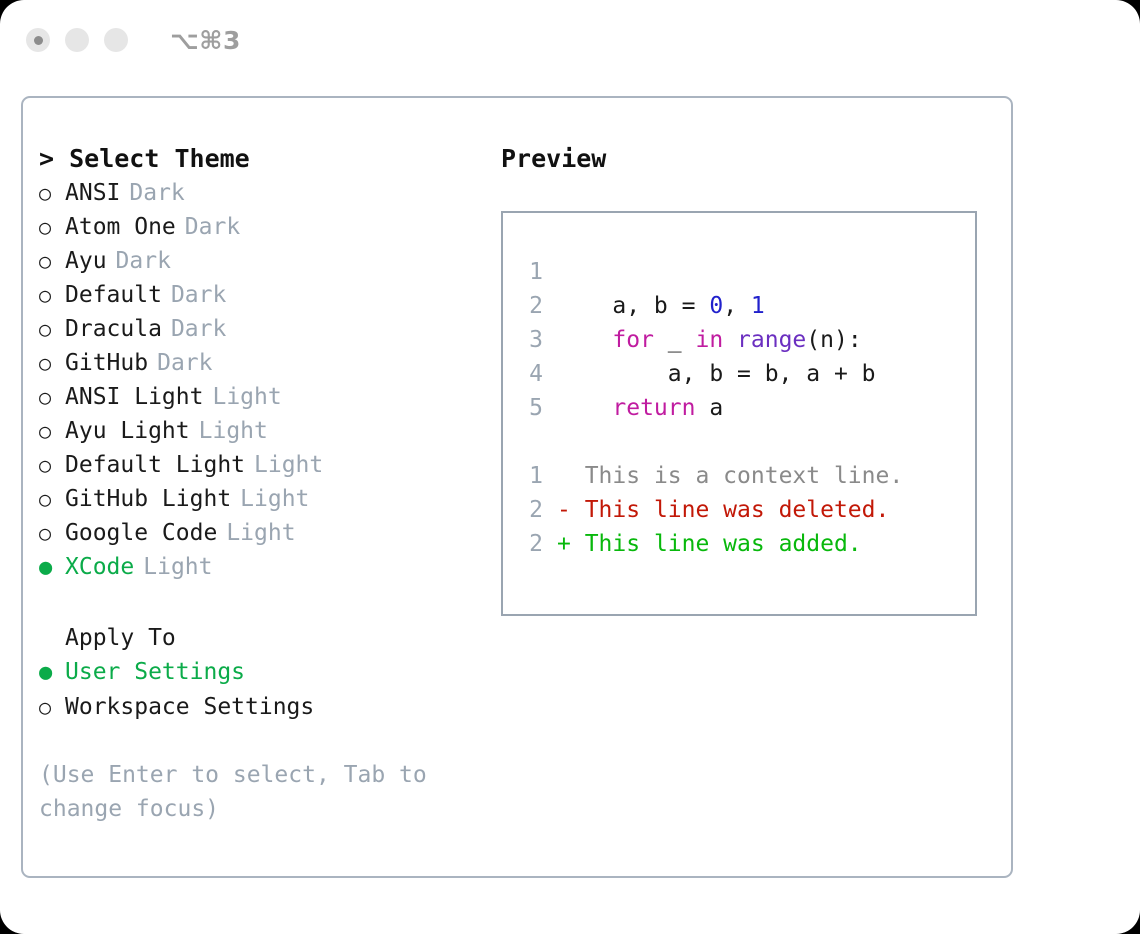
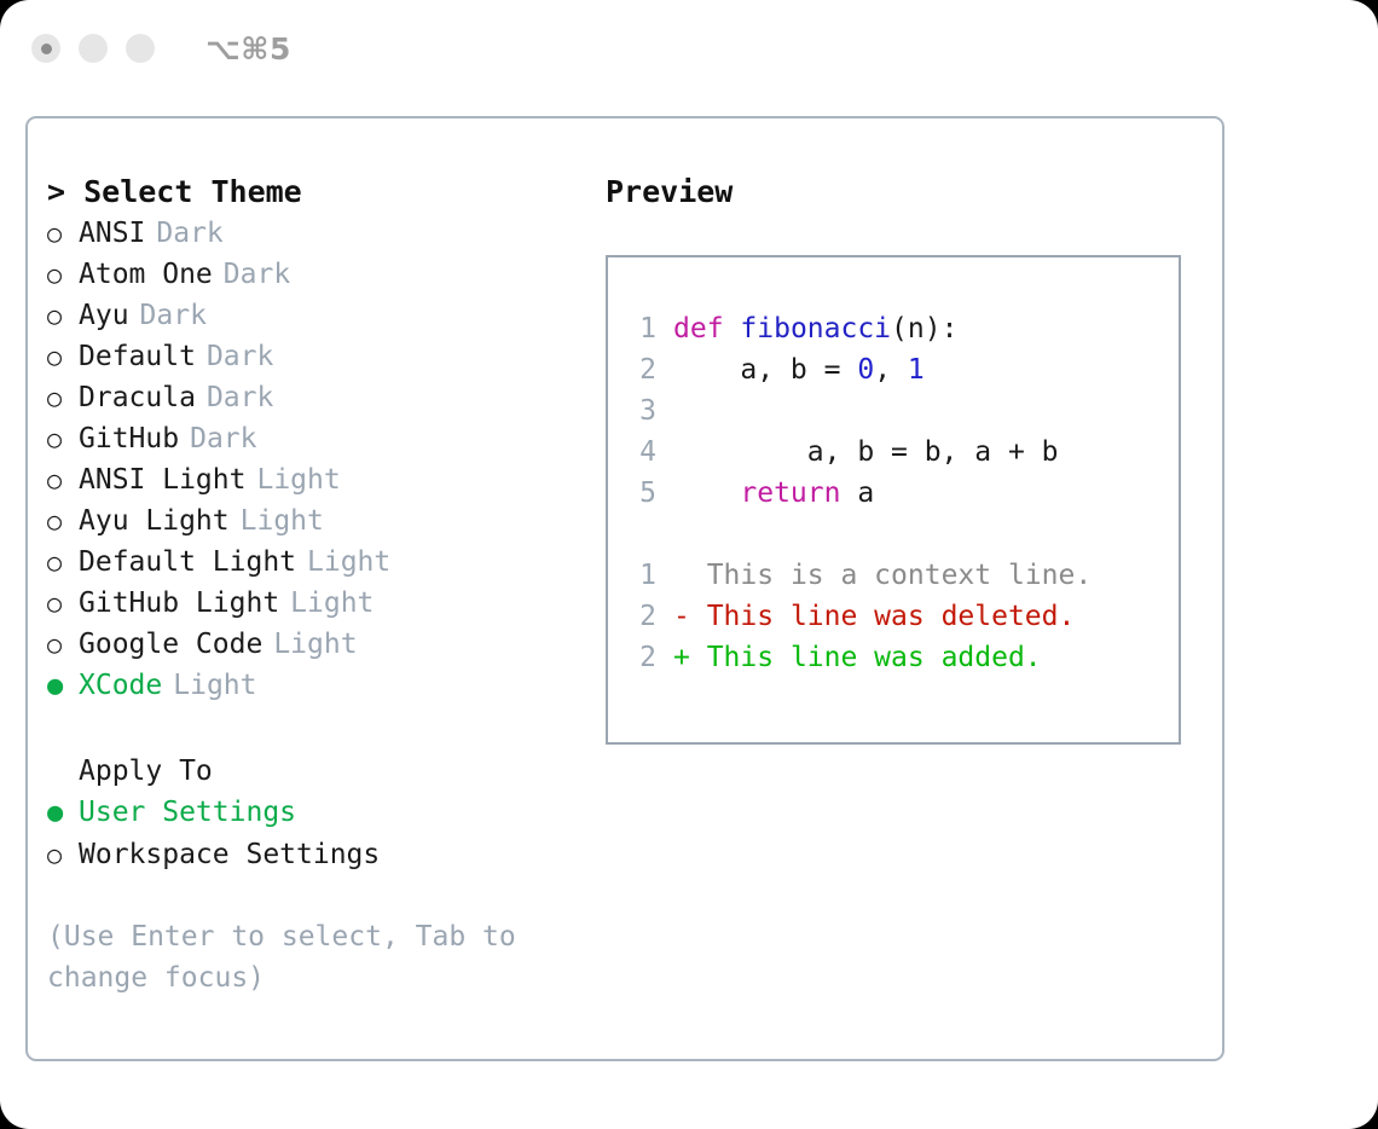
- ⌥⌘3
+ ⌥⌘5
  > Select Theme
  ○
  ANSI
  Dark
  ○
  Atom One
  Dark
  ○
  Ayu
  Dark
  ○
  Default
  Dark
  ○
  Dracula
  Dark
  ○
  GitHub
  Dark
  ○
  ANSI Light
  Light
  ○
  Ayu Light
  Light
  ○
  Default Light
  Light
  ○
  GitHub Light
  Light
  ○
  Google Code
  Light
  ●
  XCode
  Light
  Apply To
  ●
  User Settings
  ○
  Workspace Settings
  (Use Enter to select, Tab to change focus)
  Preview
  1
+ def fibonacci(n):
  2
  a, b = 0, 1
  3
- for _ in range(n):
  4
  a, b = b, a + b
  5
  return a
  1
  This is a context line.
  2
  -
  This line was deleted.
  2
  +
  This line was added.
